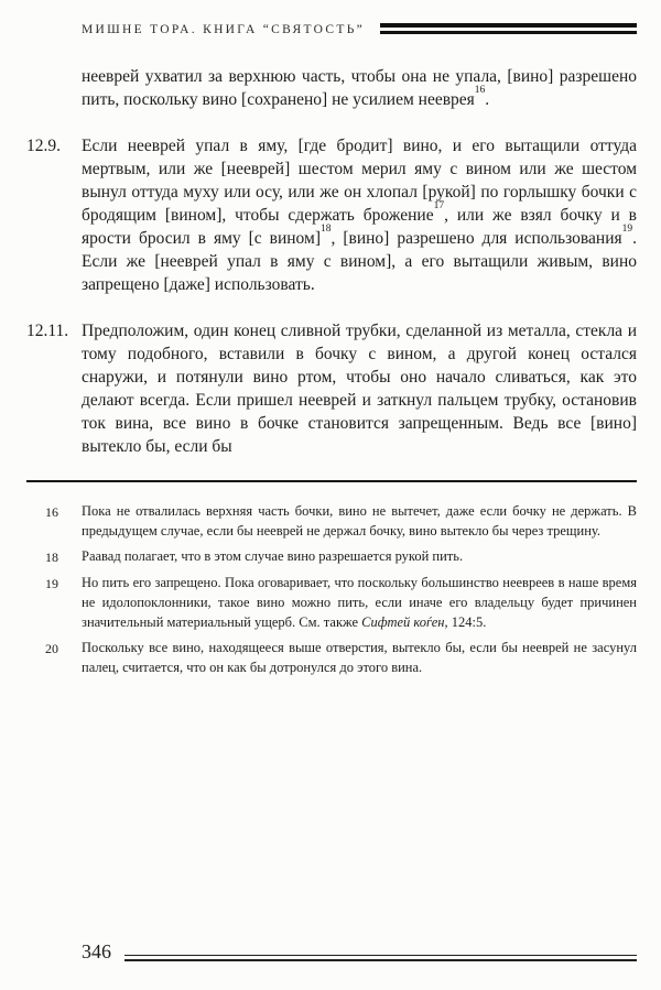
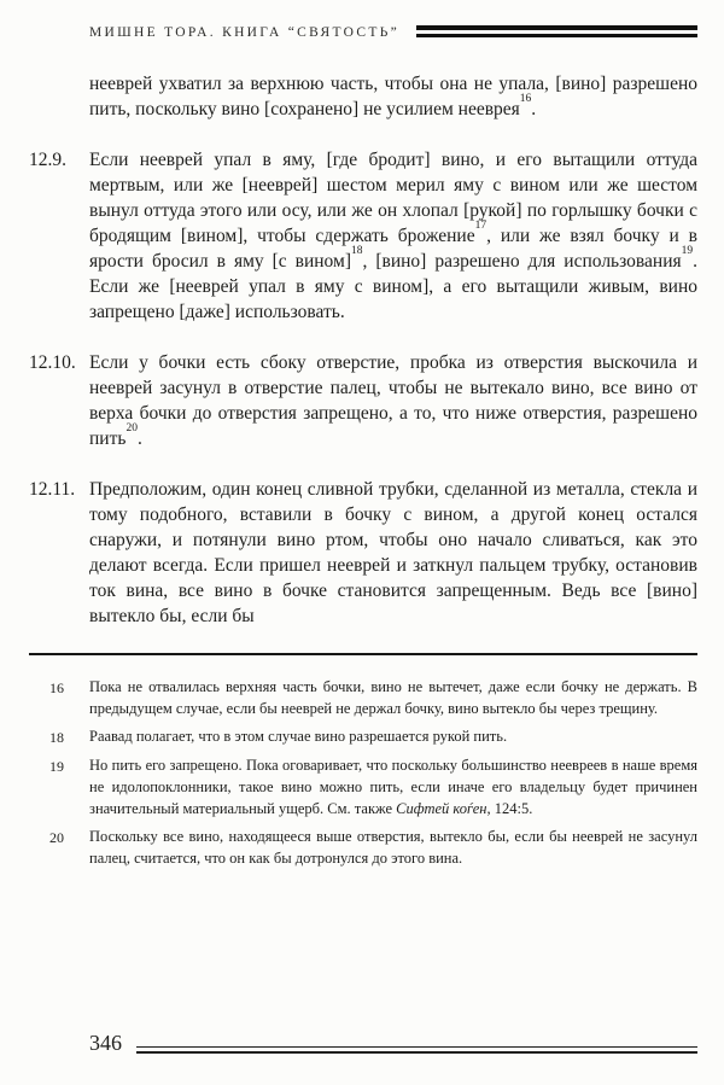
  МИШНЕ ТОРА. КНИГА “СВЯТОСТЬ”
  нееврей ухватил за верхнюю часть, чтобы она не упала, [вино] разрешено пить, поскольку вино [сохранено] не усилием нееврея16.
  12.9.
- Если нееврей упал в яму, [где бродит] вино, и его вытащили оттуда мертвым, или же [нееврей] шестом мерил яму с вином или же шестом вынул оттуда муху или осу, или же он хлопал [рукой] по горлышку бочки с бродящим [вином], чтобы сдержать брожение17, или же взял бочку и в ярости бросил в яму [с вином]18, [вино] разрешено для использования19. Если же [нееврей упал в яму с вином], а его вытащили живым, вино запрещено [даже] использовать.
+ Если нееврей упал в яму, [где бродит] вино, и его вытащили оттуда мертвым, или же [нееврей] шестом мерил яму с вином или же шестом вынул оттуда этого или осу, или же он хлопал [рукой] по горлышку бочки с бродящим [вином], чтобы сдержать брожение17, или же взял бочку и в ярости бросил в яму [с вином]18, [вино] разрешено для использования19. Если же [нееврей упал в яму с вином], а его вытащили живым, вино запрещено [даже] использовать.
+ 12.10.
+ Если у бочки есть сбоку отверстие, пробка из отверстия выскочила и нееврей засунул в отверстие палец, чтобы не вытекало вино, все вино от верха бочки до отверстия запрещено, а то, что ниже отверстия, разрешено пить20.
  12.11.
  Предположим, один конец сливной трубки, сделанной из металла, стекла и тому подобного, вставили в бочку с вином, а другой конец остался снаружи, и потянули вино ртом, чтобы оно начало сливаться, как это делают всегда. Если пришел нееврей и заткнул пальцем трубку, остановив ток вина, все вино в бочке становится запрещенным. Ведь все [вино] вытекло бы, если бы
  16
  Пока не отвалилась верхняя часть бочки, вино не вытечет, даже если бочку не держать. В предыдущем случае, если бы нееврей не держал бочку, вино вытекло бы через трещину.
  18
  Раавад полагает, что в этом случае вино разрешается рукой пить.
  19
  Но пить его запрещено. Пока оговаривает, что поскольку большинство неевреев в наше время не идолопоклонники, такое вино можно пить, если иначе его владельцу будет причинен значительный материальный ущерб. См. также Сифтей коѓен, 124:5.
  20
  Поскольку все вино, находящееся выше отверстия, вытекло бы, если бы нееврей не засунул палец, считается, что он как бы дотронулся до этого вина.
  346
